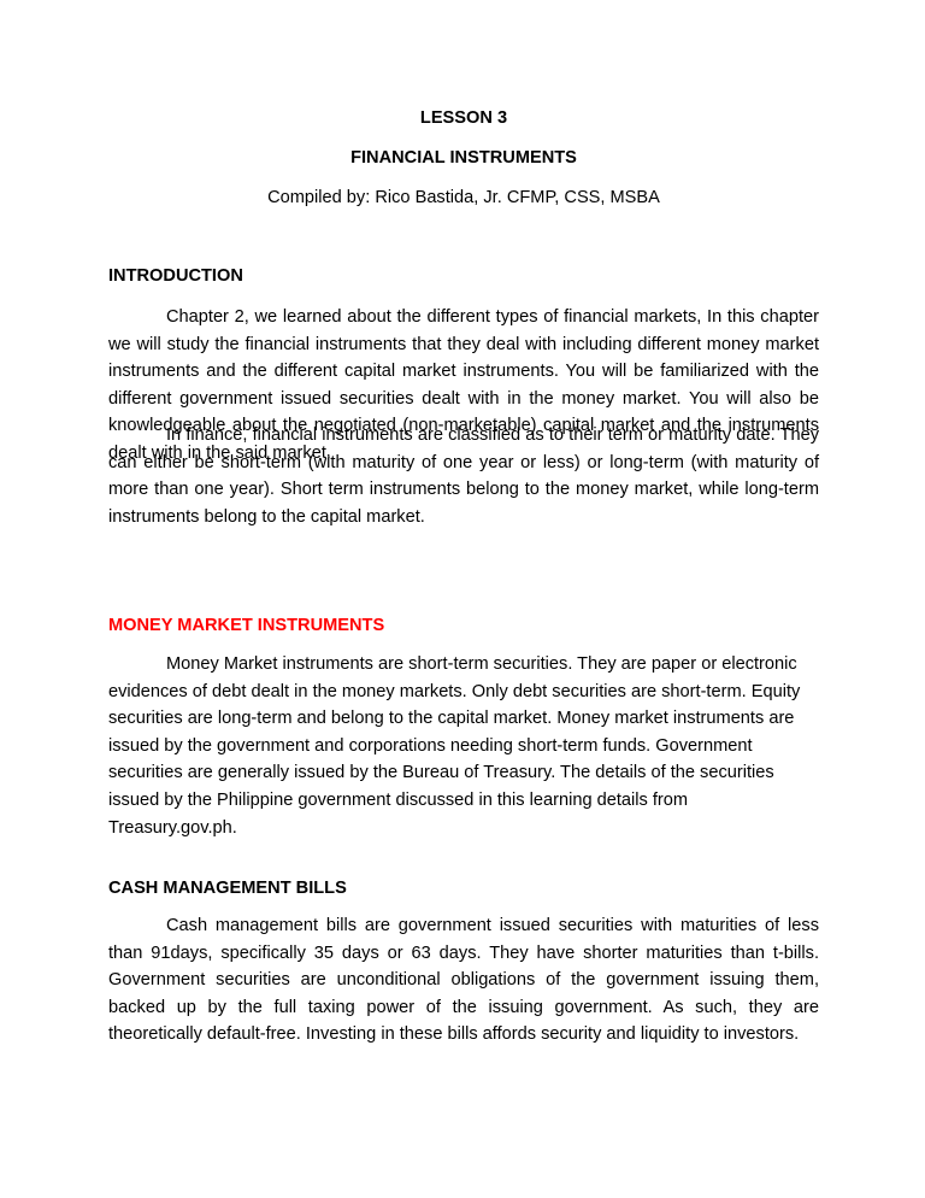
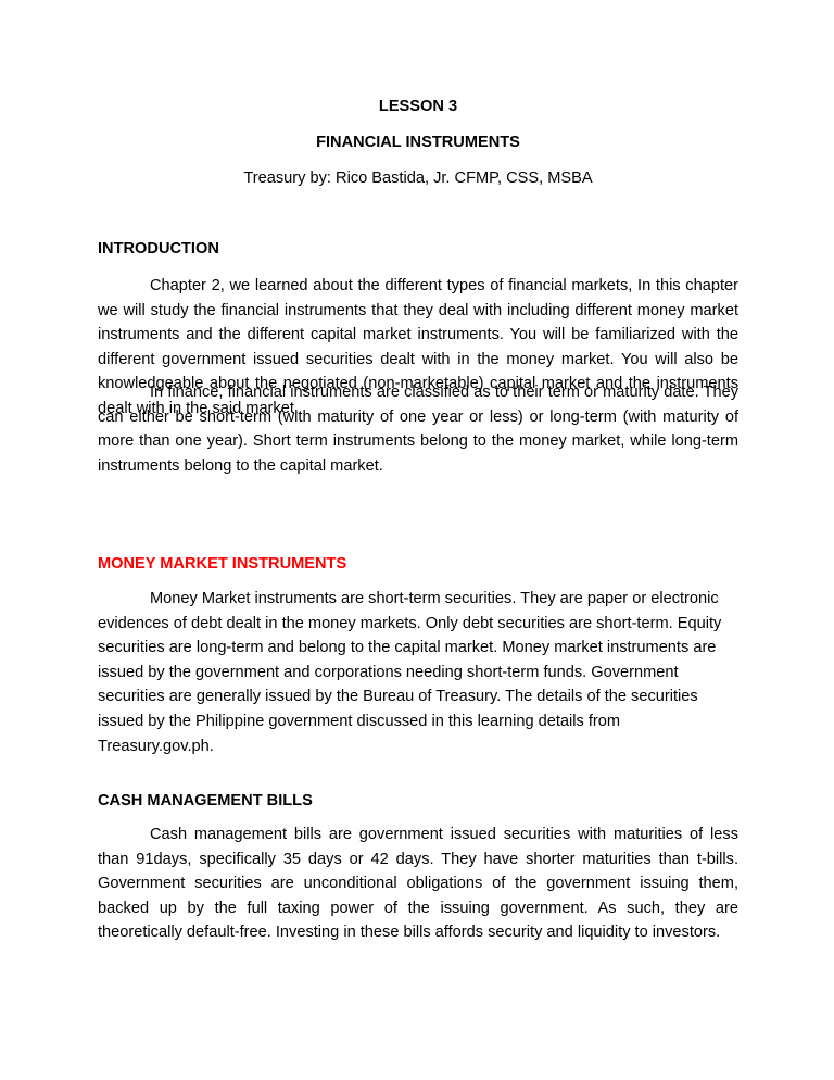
  LESSON 3
  FINANCIAL INSTRUMENTS
- Compiled by: Rico Bastida, Jr. CFMP, CSS, MSBA
+ Treasury by: Rico Bastida, Jr. CFMP, CSS, MSBA
  INTRODUCTION
  Chapter 2, we learned about the different types of financial markets, In this chapter we will study the financial instruments that they deal with including different money market instruments and the different capital market instruments. You will be familiarized with the different government issued securities dealt with in the money market. You will also be knowledgeable about the negotiated (non-marketable) capital market and the instruments dealt with in the said market.
  In finance, financial instruments are classified as to their term or maturity date. They can either be short-term (with maturity of one year or less) or long-term (with maturity of more than one year). Short term instruments belong to the money market, while long-term instruments belong to the capital market.
  MONEY MARKET INSTRUMENTS
  Money Market instruments are short-term securities. They are paper or electronic evidences of debt dealt in the money markets. Only debt securities are short-term. Equity securities are long-term and belong to the capital market. Money market instruments are issued by the government and corporations needing short-term funds. Government securities are generally issued by the Bureau of Treasury. The details of the securities issued by the Philippine government discussed in this learning details from Treasury.gov.ph.
  CASH MANAGEMENT BILLS
- Cash management bills are government issued securities with maturities of less than 91days, specifically 35 days or 63 days. They have shorter maturities than t-bills. Government securities are unconditional obligations of the government issuing them, backed up by the full taxing power of the issuing government. As such, they are theoretically default-free. Investing in these bills affords security and liquidity to investors.
+ Cash management bills are government issued securities with maturities of less than 91days, specifically 35 days or 42 days. They have shorter maturities than t-bills. Government securities are unconditional obligations of the government issuing them, backed up by the full taxing power of the issuing government. As such, they are theoretically default-free. Investing in these bills affords security and liquidity to investors.
